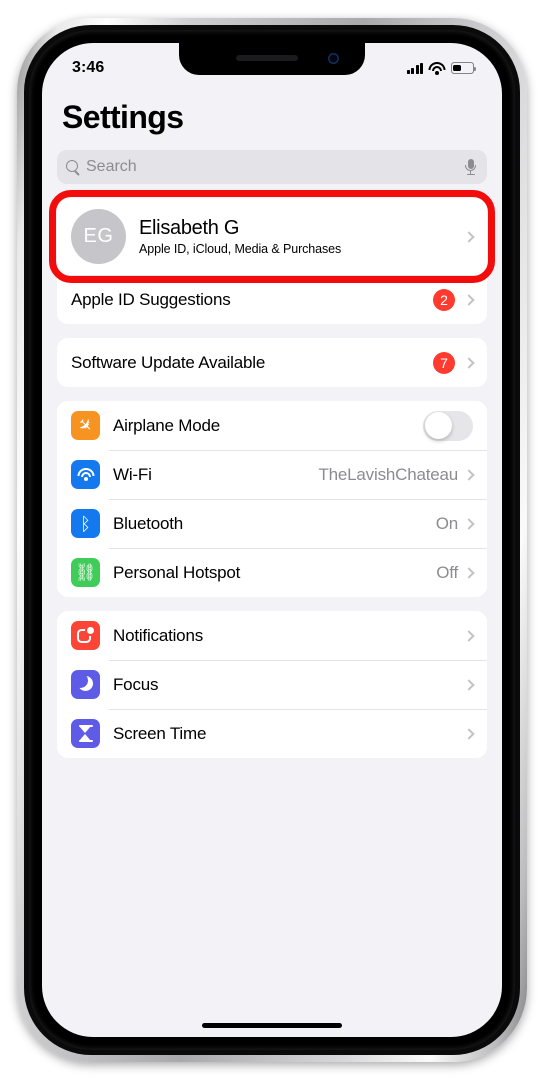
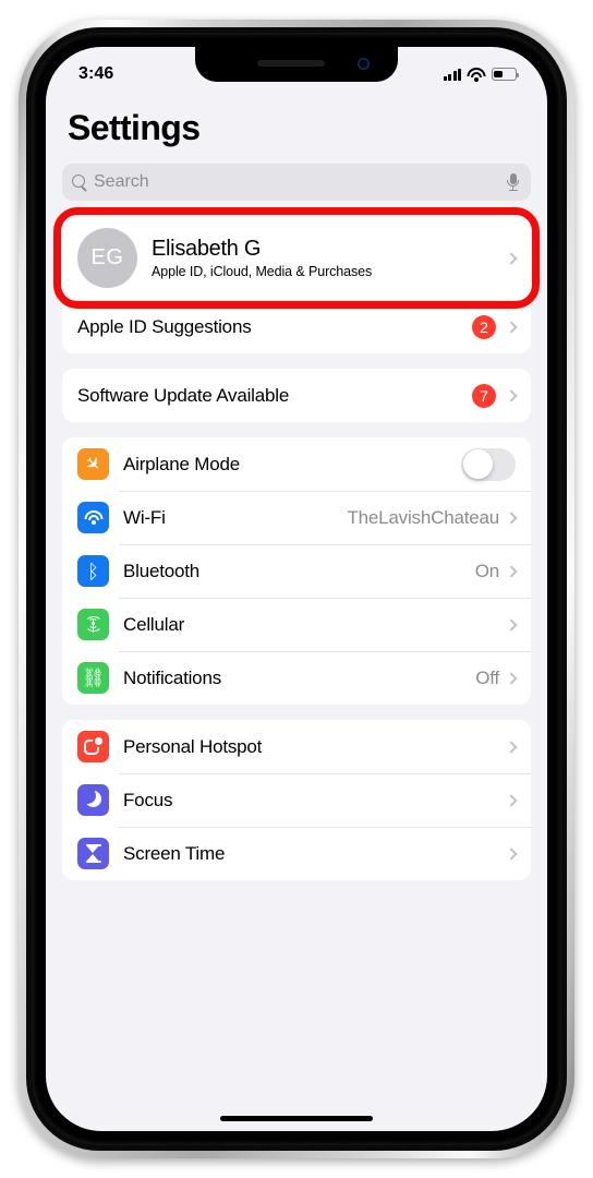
  3:46
  Settings
  Search
  EG
  Elisabeth G
  Apple ID, iCloud, Media & Purchases
  Apple ID Suggestions
  2
  Software Update Available
  7
  Airplane Mode
  Wi-Fi
  TheLavishChateau
  ᛒ
  Bluetooth
  On
+ Cellular
  ⛓
- Personal Hotspot
+ Notifications
  Off
- Notifications
+ Personal Hotspot
  Focus
  Screen Time
